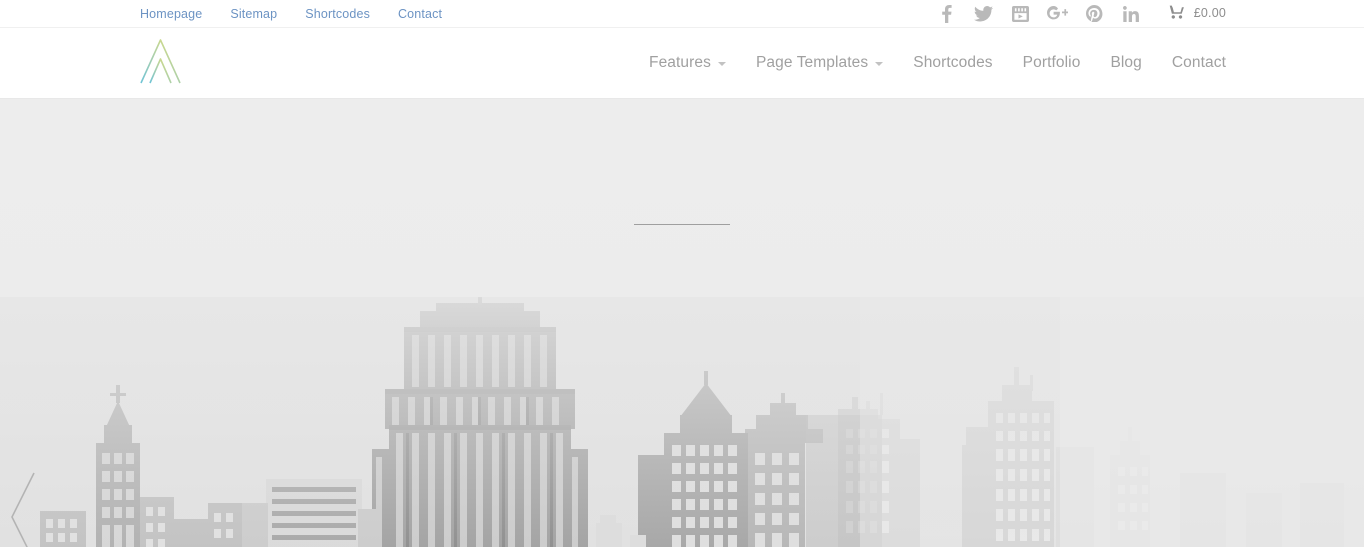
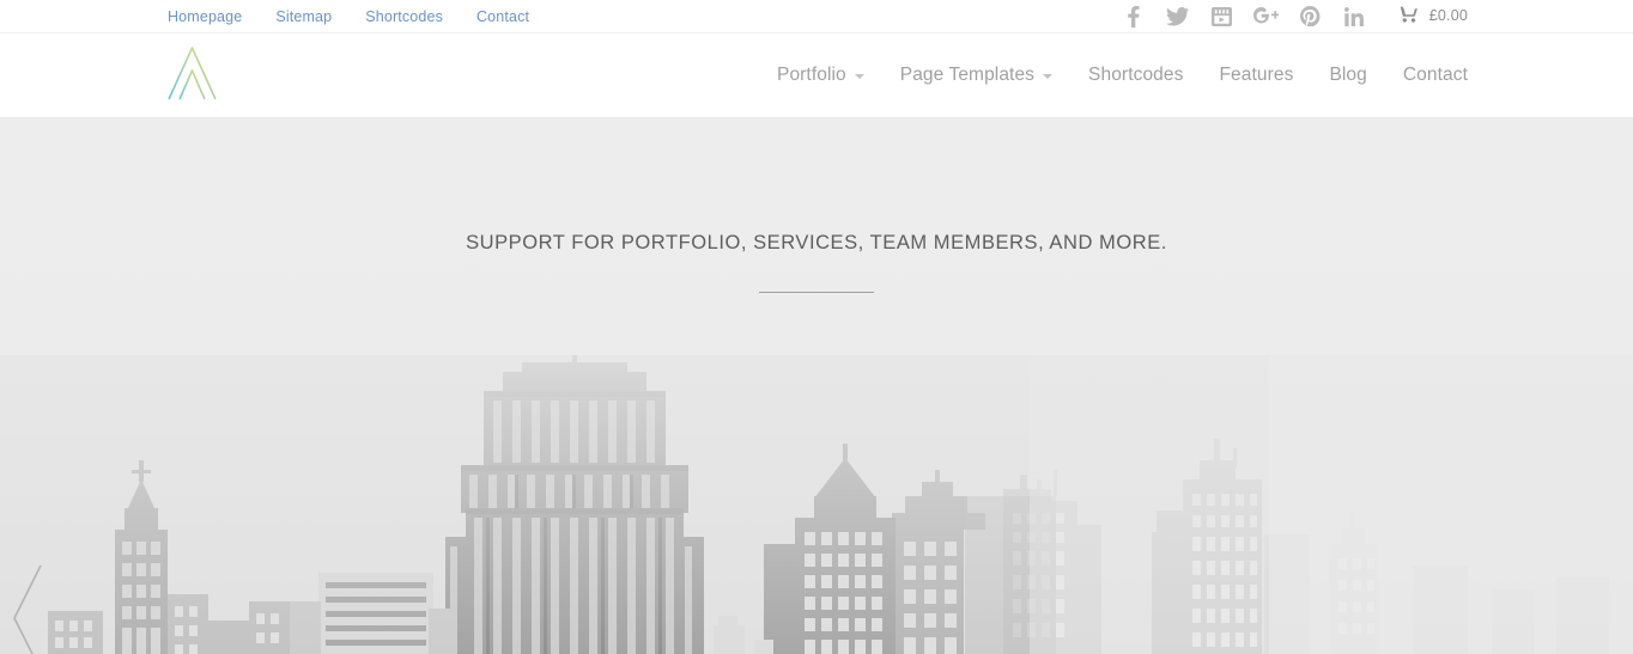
  Homepage
  Sitemap
  Shortcodes
  Contact
  £0.00
- Features
+ Portfolio
  Page Templates
  Shortcodes
- Portfolio
+ Features
  Blog
  Contact
+ SUPPORT FOR PORTFOLIO, SERVICES, TEAM MEMBERS, AND MORE.
